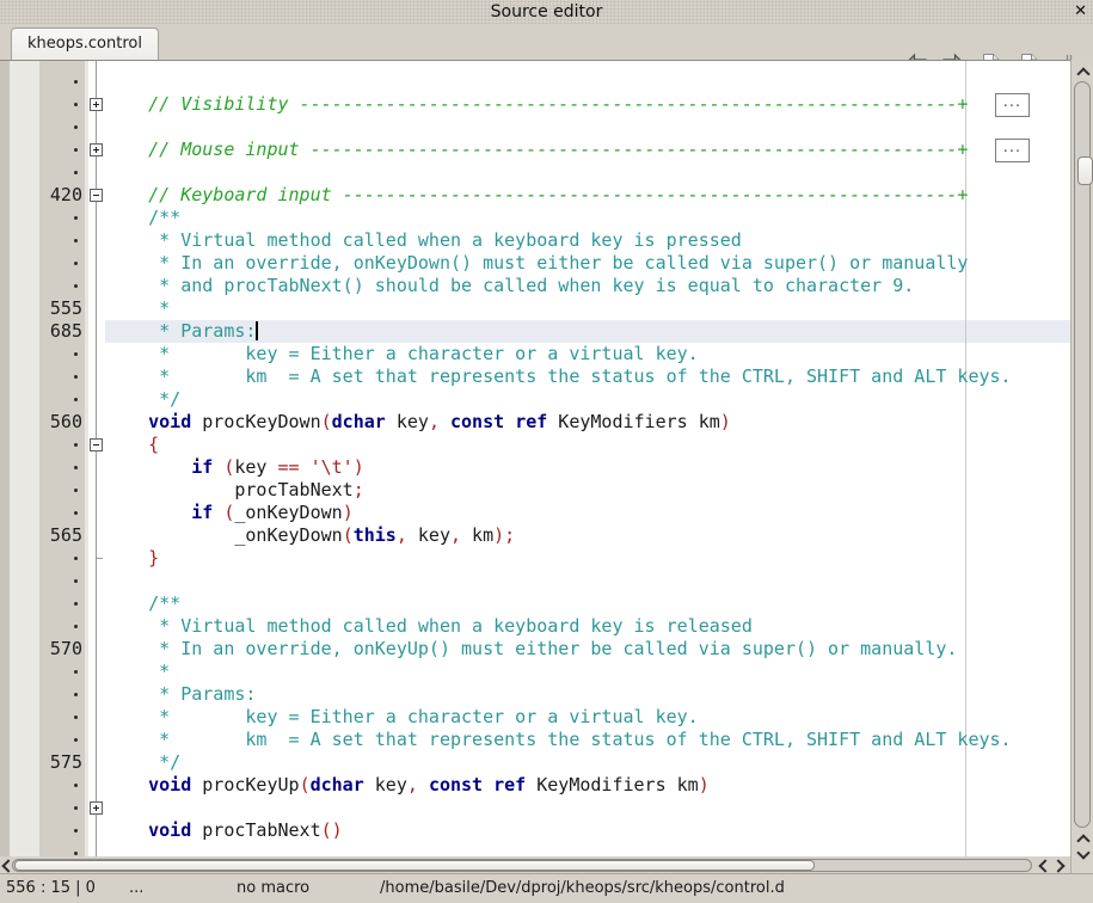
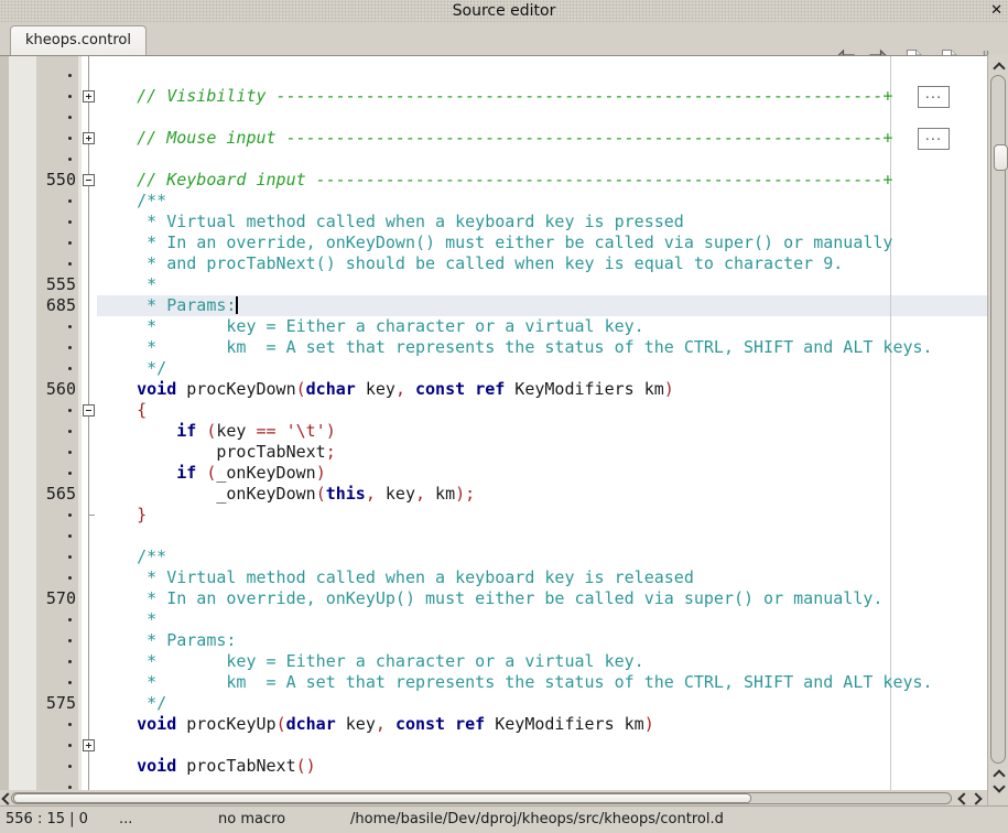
  Source editor
  ✕
  kheops.control
- 420
+ 550
  555
  685
  560
  565
  570
  575
  // Visibility -------------------------------------------------------------+
  ...
  // Mouse input ------------------------------------------------------------+
  ...
  // Keyboard input ---------------------------------------------------------+
  /**
  * Virtual method called when a keyboard key is pressed
  * In an override, onKeyDown() must either be called via super() or manually
  * and procTabNext() should be called when key is equal to character 9.
  *
  * Params:
  * key = Either a character or a virtual key.
  * km = A set that represents the status of the CTRL, SHIFT and ALT keys.
  */
  void procKeyDown(dchar key, const ref KeyModifiers km)
  {
  if (key == '\t')
  procTabNext;
  if (_onKeyDown)
  _onKeyDown(this, key, km);
  }
  /**
  * Virtual method called when a keyboard key is released
  * In an override, onKeyUp() must either be called via super() or manually.
  *
  * Params:
  * key = Either a character or a virtual key.
  * km = A set that represents the status of the CTRL, SHIFT and ALT keys.
  */
  void procKeyUp(dchar key, const ref KeyModifiers km)
  void procTabNext()
  556 : 15 | 0
  ...
  no macro
  /home/basile/Dev/dproj/kheops/src/kheops/control.d
